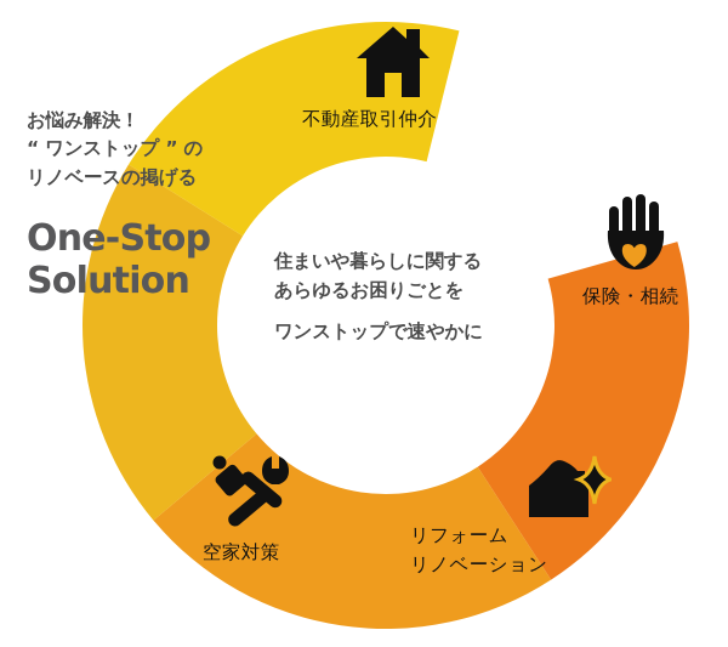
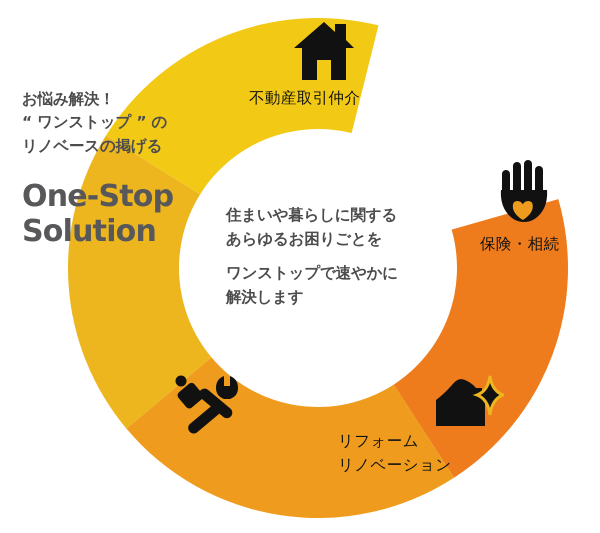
  お悩み解決！
  “ ワンストップ ” の
  リノベースの掲げる
  One-Stop
  Solution
  住まいや暮らしに関する
  あらゆるお困りごとを
  ワンストップで速やかに
+ 解決します
  不動産取引仲介
  保険・相続
  リフォーム
  リノベーション
- 空家対策
